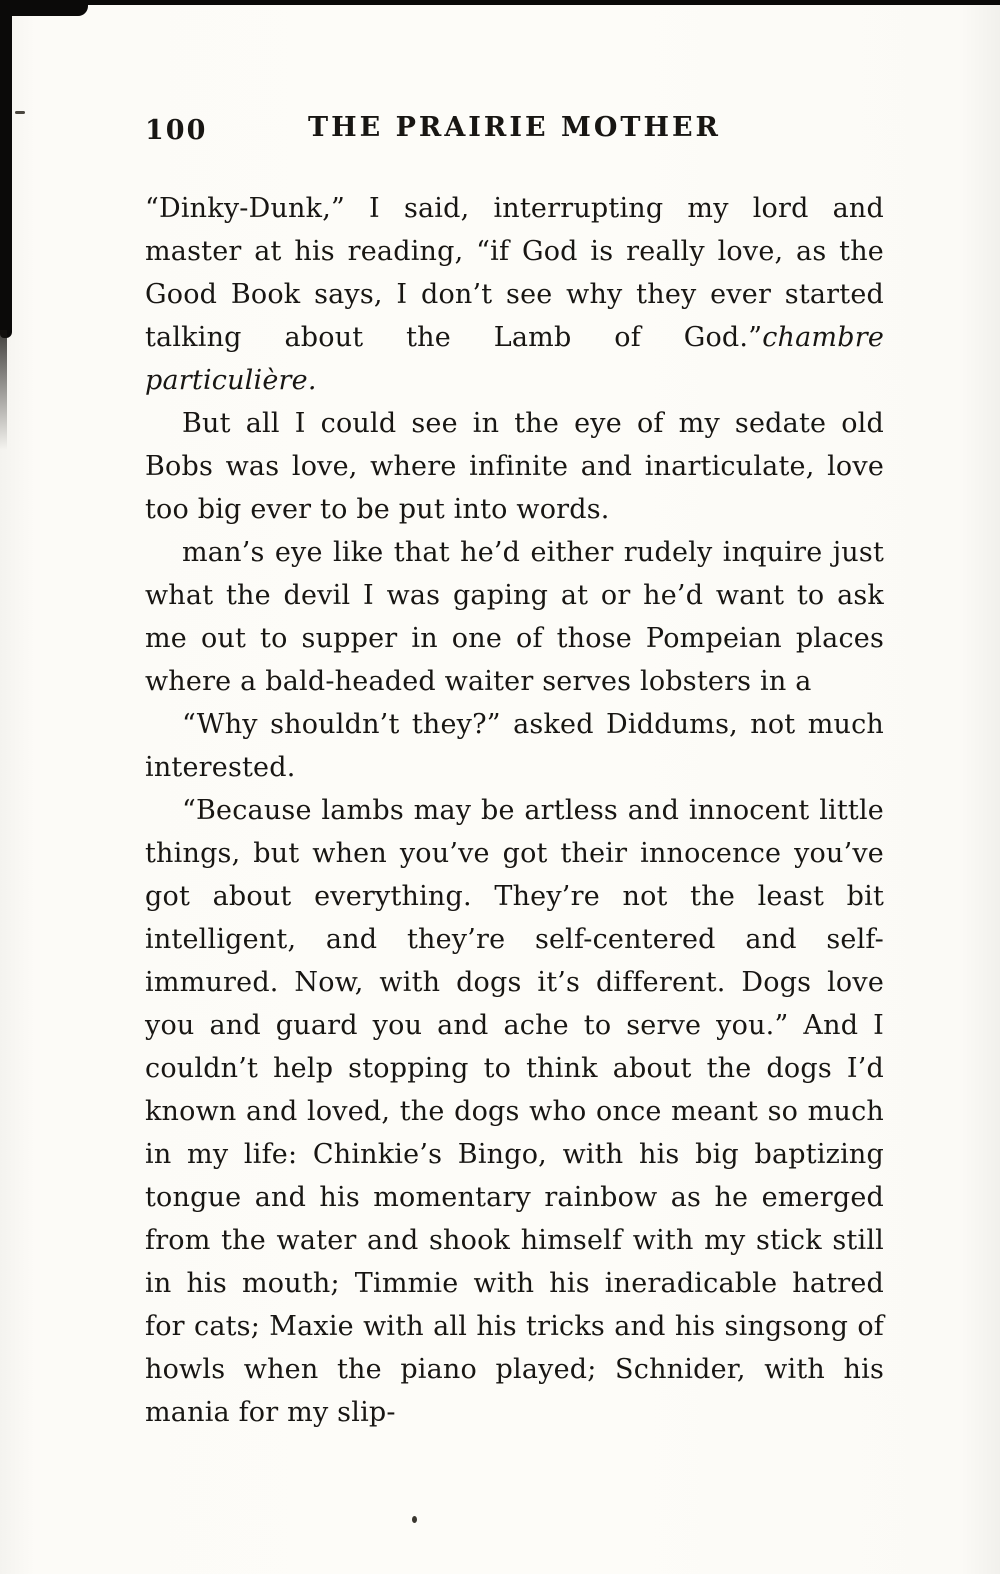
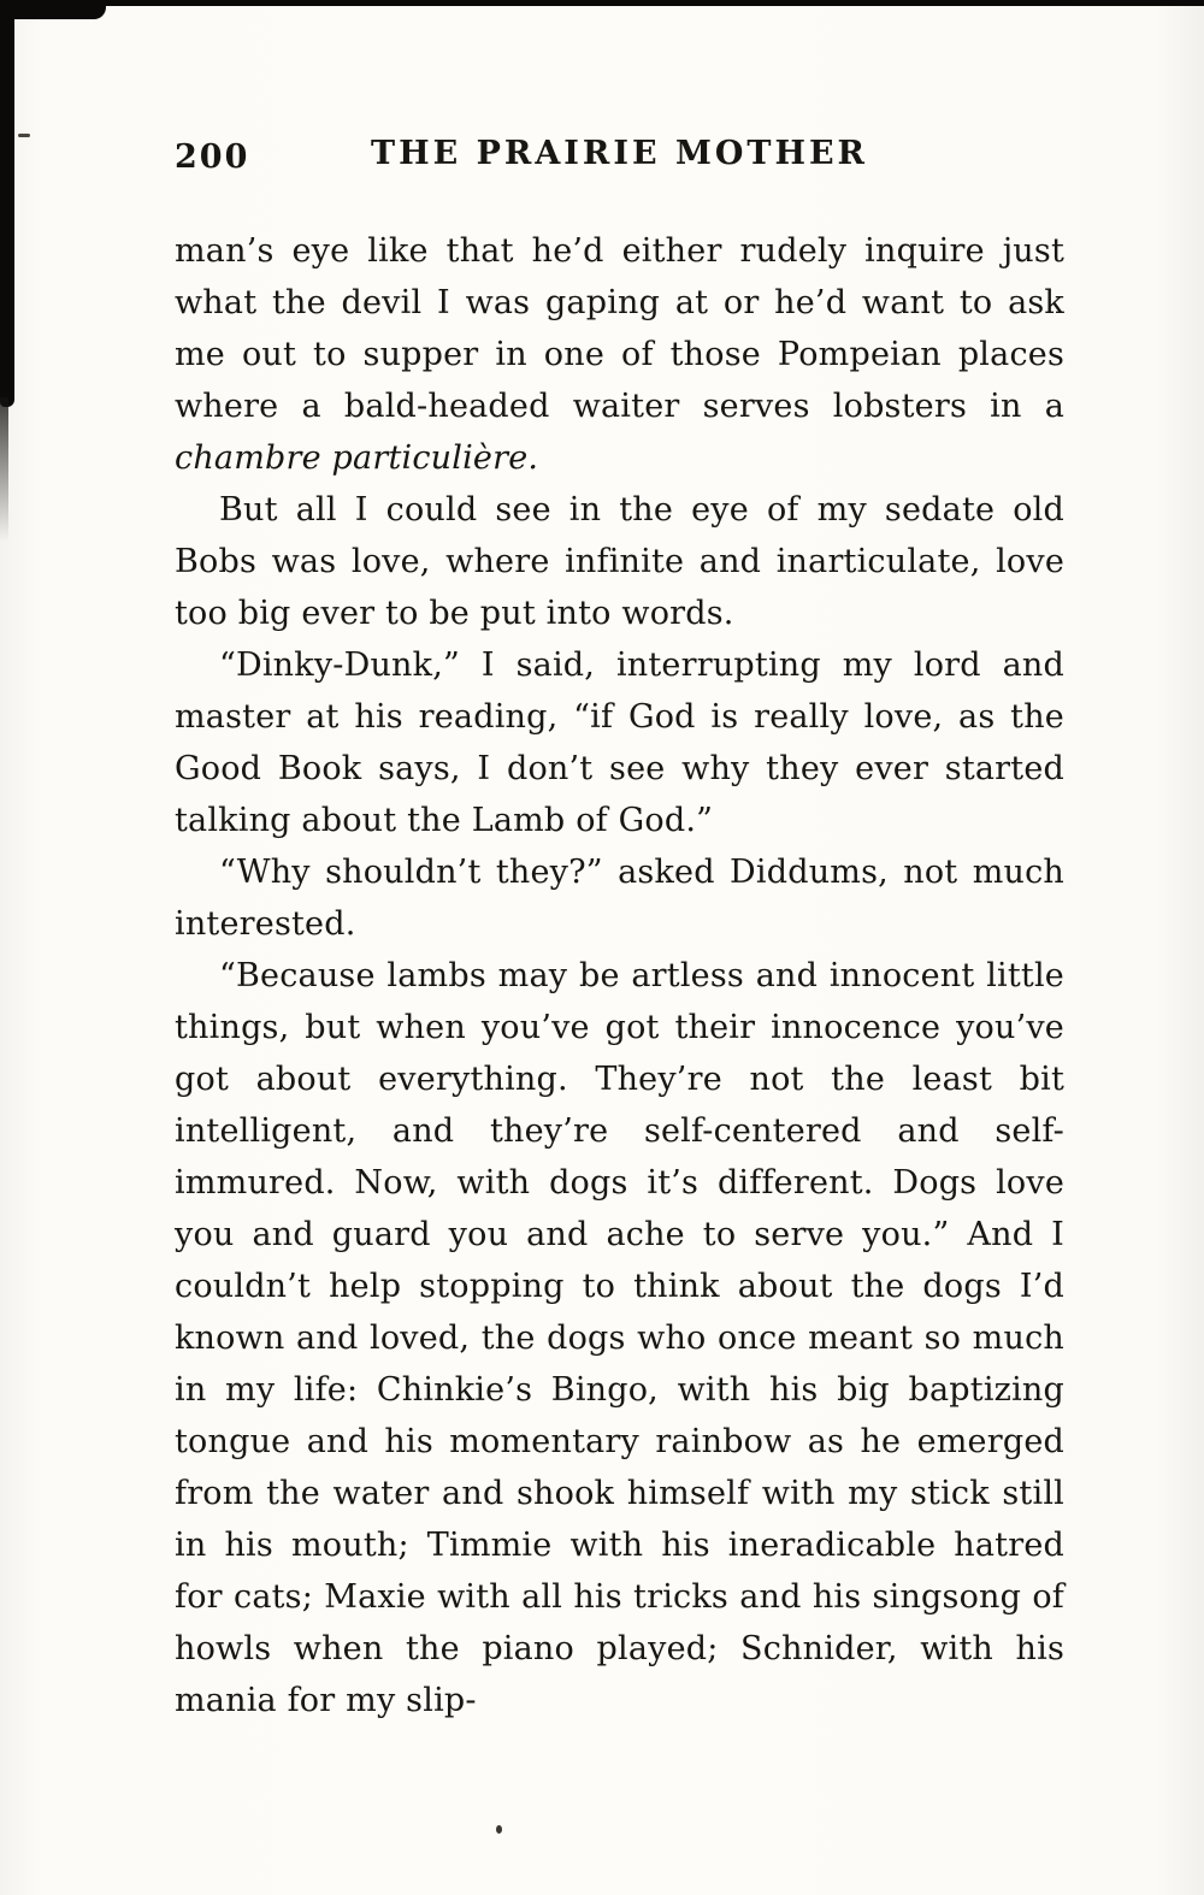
- 100
+ 200
  THE PRAIRIE MOTHER
- “Dinky-Dunk,” I said, interrupting my lord and master at his reading, “if God is really love, as the Good Book says, I don’t see why they ever started talking about the Lamb of God.”chambre particulière.
+ man’s eye like that he’d either rudely inquire just what the devil I was gaping at or he’d want to ask me out to supper in one of those Pompeian places where a bald-headed waiter serves lobsters in a chambre particulière.
  But all I could see in the eye of my sedate old Bobs was love, where infinite and inarticulate, love too big ever to be put into words.
- man’s eye like that he’d either rudely inquire just what the devil I was gaping at or he’d want to ask me out to supper in one of those Pompeian places where a bald-headed waiter serves lobsters in a
+ “Dinky-Dunk,” I said, interrupting my lord and master at his reading, “if God is really love, as the Good Book says, I don’t see why they ever started talking about the Lamb of God.”
  “Why shouldn’t they?” asked Diddums, not much interested.
  “Because lambs may be artless and innocent little things, but when you’ve got their innocence you’ve got about everything. They’re not the least bit intelligent, and they’re self-centered and self-immured. Now, with dogs it’s different. Dogs love you and guard you and ache to serve you.” And I couldn’t help stopping to think about the dogs I’d known and loved, the dogs who once meant so much in my life: Chinkie’s Bingo, with his big baptizing tongue and his momentary rainbow as he emerged from the water and shook himself with my stick still in his mouth; Timmie with his ineradicable hatred for cats; Maxie with all his tricks and his singsong of howls when the piano played; Schnider, with his mania for my slip-
